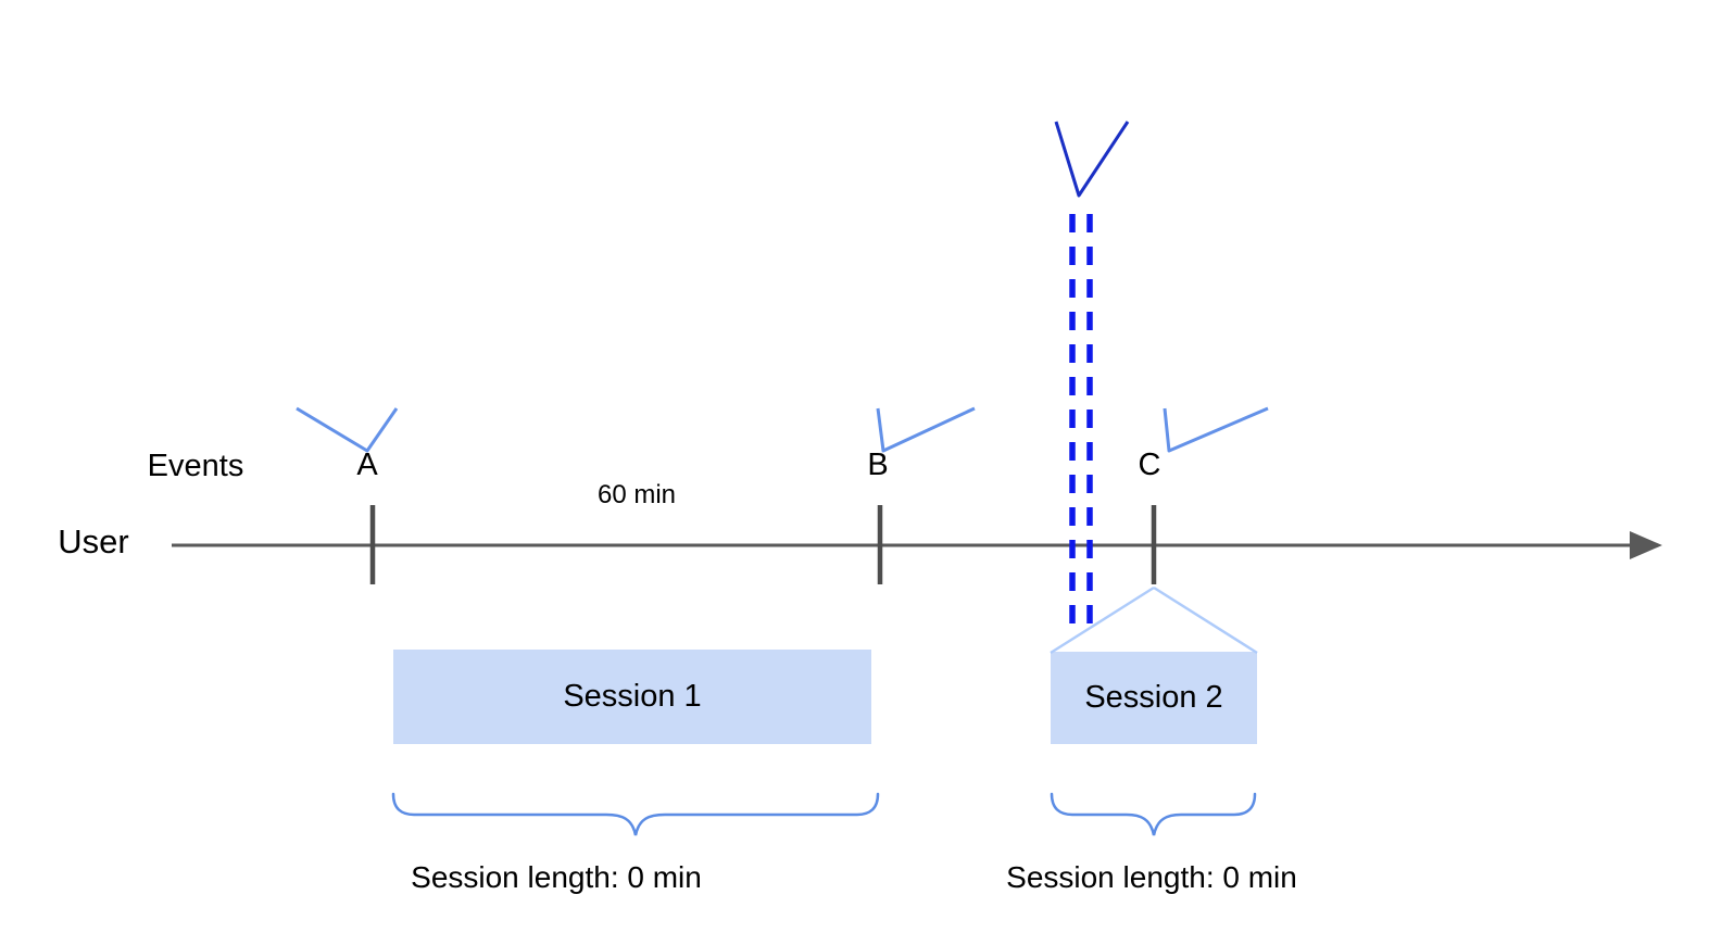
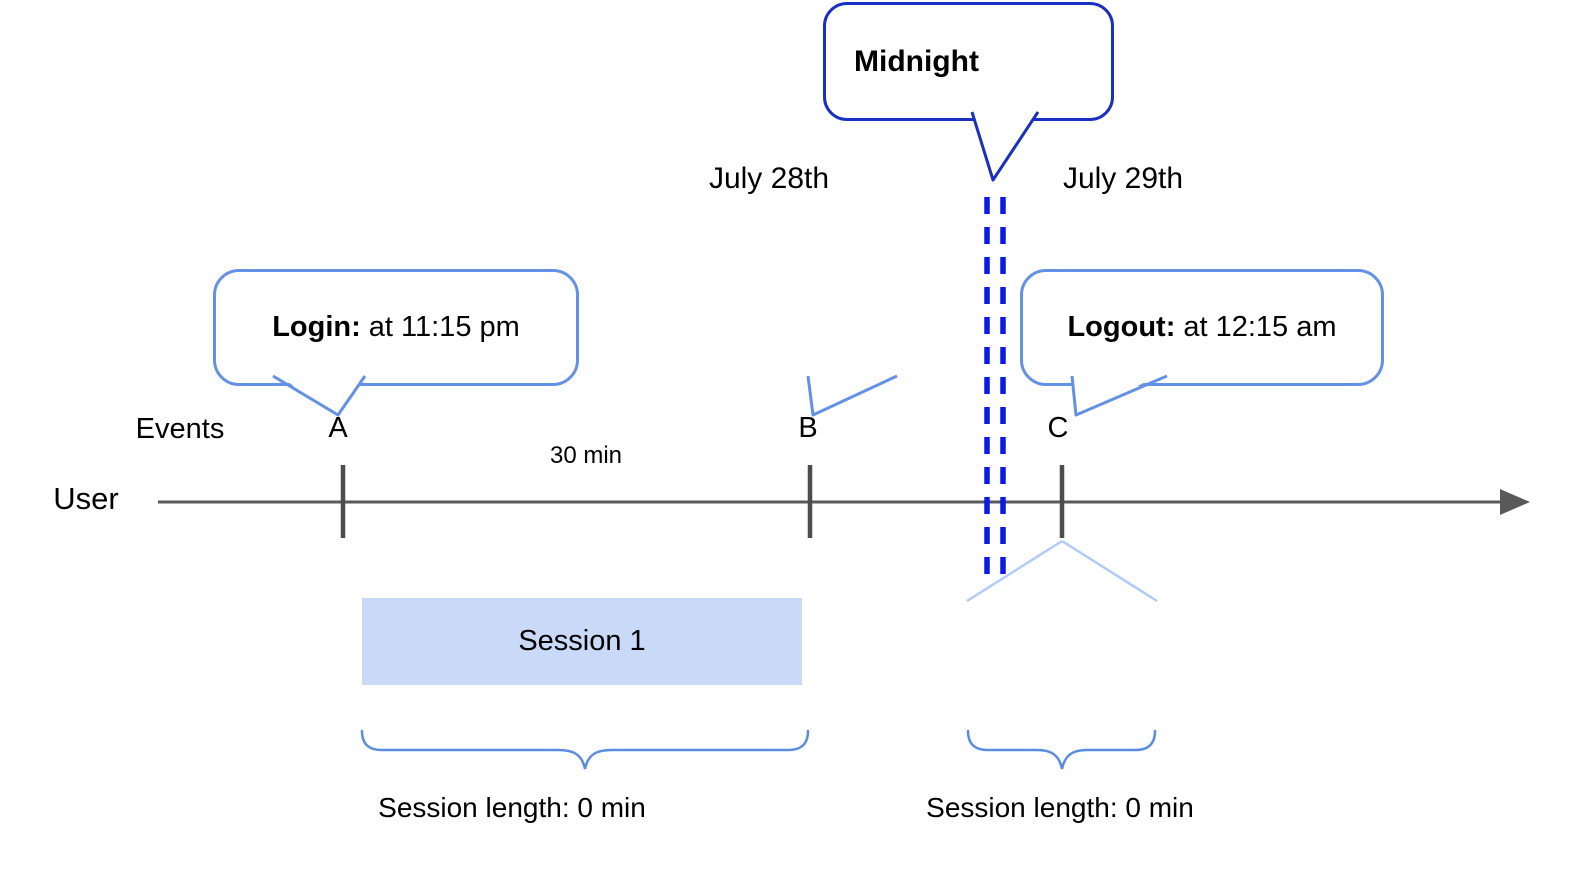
+ Midnight
+ July 28th
+ July 29th
+ Login:
+ at 11:15 pm
+ Logout:
+ at 12:15 am
  Events
  User
  A
  B
  C
- 60 min
+ 30 min
  Session 1
- Session 2
  Session length: 0 min
  Session length: 0 min
